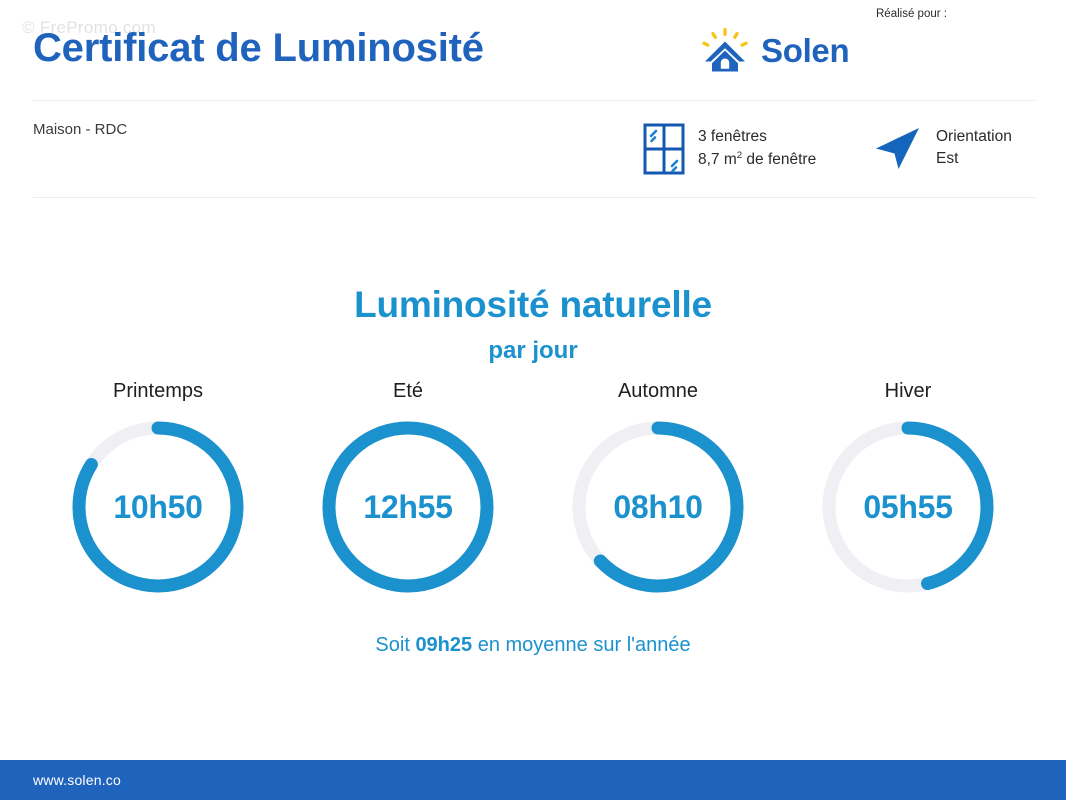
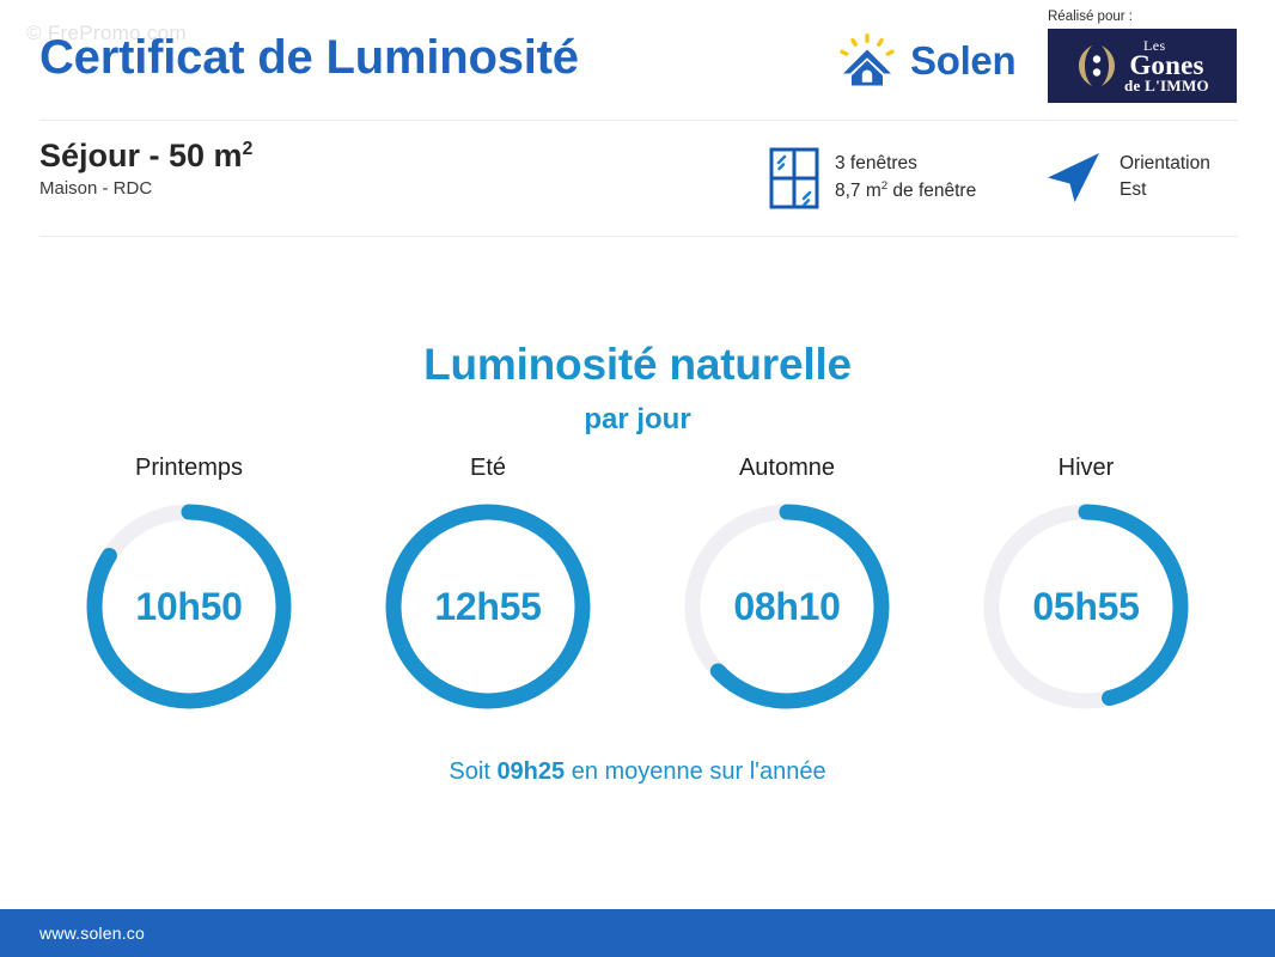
  © FrePromo.com
  Certificat de Luminosité
  Solen
  Réalisé pour :
+ Les
+ Gones
+ de L'IMMO
+ Séjour - 50 m2
  Maison - RDC
  3 fenêtres
  8,7 m2 de fenêtre
  Orientation
  Est
  Luminosité naturelle
  par jour
  Printemps
  10h50
  Eté
  12h55
  Automne
  08h10
  Hiver
  05h55
  Soit 09h25 en moyenne sur l'année
  www.solen.co
